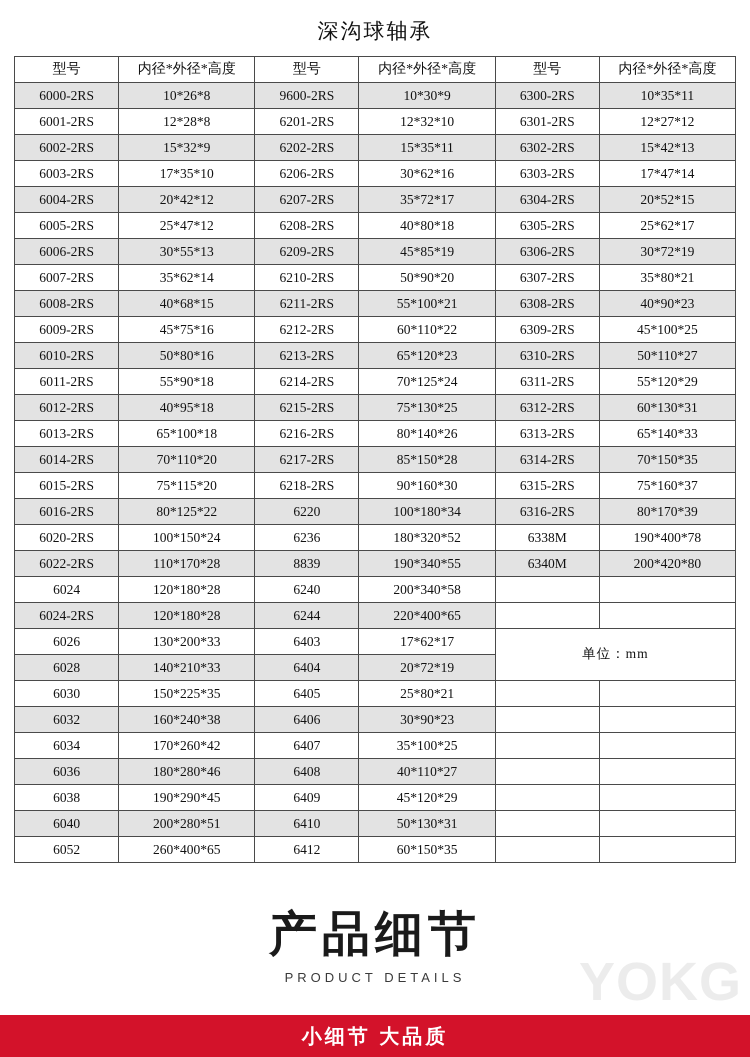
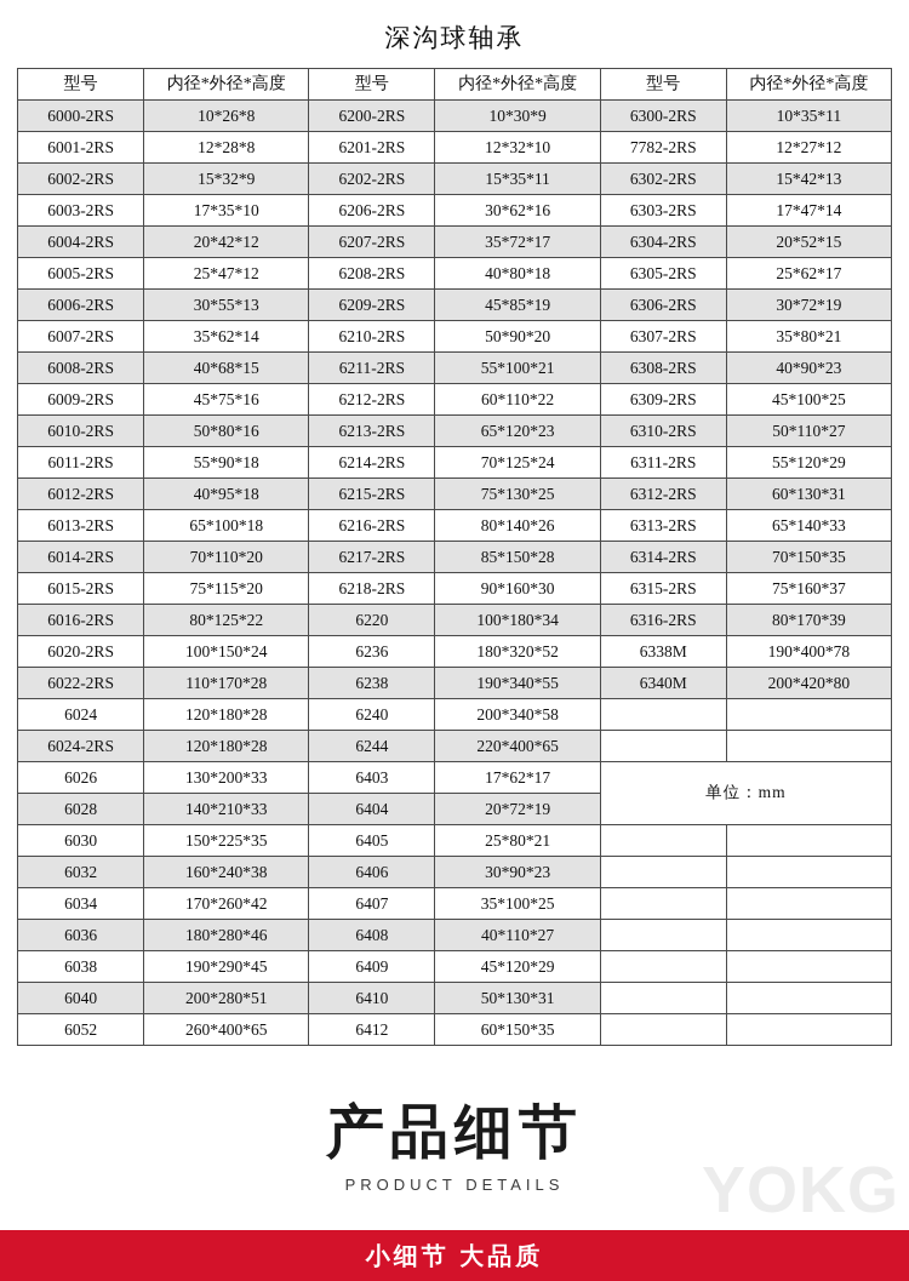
  深沟球轴承
  型号	内径*外径*高度	型号	内径*外径*高度	型号	内径*外径*高度
- 6000-2RS	10*26*8	9600-2RS	10*30*9	6300-2RS	10*35*11
+ 6000-2RS	10*26*8	6200-2RS	10*30*9	6300-2RS	10*35*11
- 6001-2RS	12*28*8	6201-2RS	12*32*10	6301-2RS	12*27*12
+ 6001-2RS	12*28*8	6201-2RS	12*32*10	7782-2RS	12*27*12
  6002-2RS	15*32*9	6202-2RS	15*35*11	6302-2RS	15*42*13
  6003-2RS	17*35*10	6206-2RS	30*62*16	6303-2RS	17*47*14
  6004-2RS	20*42*12	6207-2RS	35*72*17	6304-2RS	20*52*15
  6005-2RS	25*47*12	6208-2RS	40*80*18	6305-2RS	25*62*17
  6006-2RS	30*55*13	6209-2RS	45*85*19	6306-2RS	30*72*19
  6007-2RS	35*62*14	6210-2RS	50*90*20	6307-2RS	35*80*21
  6008-2RS	40*68*15	6211-2RS	55*100*21	6308-2RS	40*90*23
  6009-2RS	45*75*16	6212-2RS	60*110*22	6309-2RS	45*100*25
  6010-2RS	50*80*16	6213-2RS	65*120*23	6310-2RS	50*110*27
  6011-2RS	55*90*18	6214-2RS	70*125*24	6311-2RS	55*120*29
  6012-2RS	40*95*18	6215-2RS	75*130*25	6312-2RS	60*130*31
  6013-2RS	65*100*18	6216-2RS	80*140*26	6313-2RS	65*140*33
  6014-2RS	70*110*20	6217-2RS	85*150*28	6314-2RS	70*150*35
  6015-2RS	75*115*20	6218-2RS	90*160*30	6315-2RS	75*160*37
  6016-2RS	80*125*22	6220	100*180*34	6316-2RS	80*170*39
  6020-2RS	100*150*24	6236	180*320*52	6338M	190*400*78
- 6022-2RS	110*170*28	8839	190*340*55	6340M	200*420*80
+ 6022-2RS	110*170*28	6238	190*340*55	6340M	200*420*80
  6024	120*180*28	6240	200*340*58
  6024-2RS	120*180*28	6244	220*400*65
  6026	130*200*33	6403	17*62*17	单位：mm
  6028	140*210*33	6404	20*72*19
  6030	150*225*35	6405	25*80*21
  6032	160*240*38	6406	30*90*23
  6034	170*260*42	6407	35*100*25
  6036	180*280*46	6408	40*110*27
  6038	190*290*45	6409	45*120*29
  6040	200*280*51	6410	50*130*31
  6052	260*400*65	6412	60*150*35
  产品细节
  PRODUCT DETAILS
  小细节 大品质
